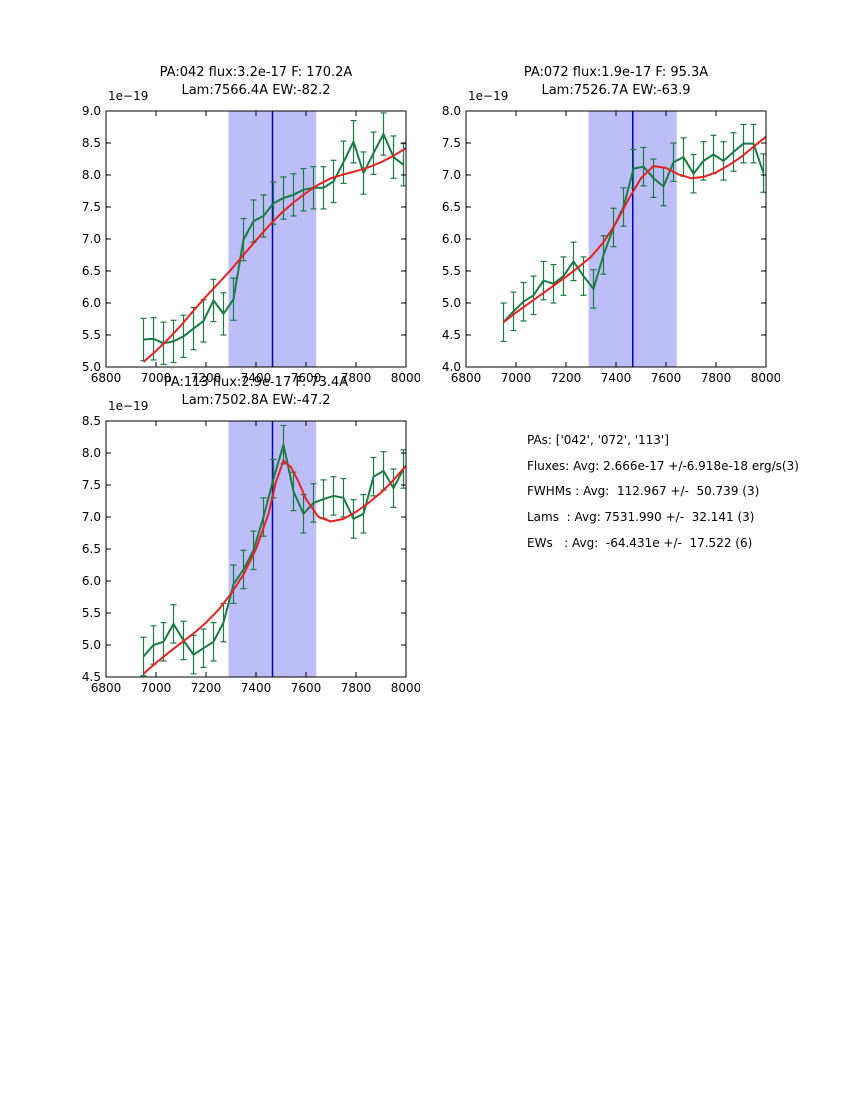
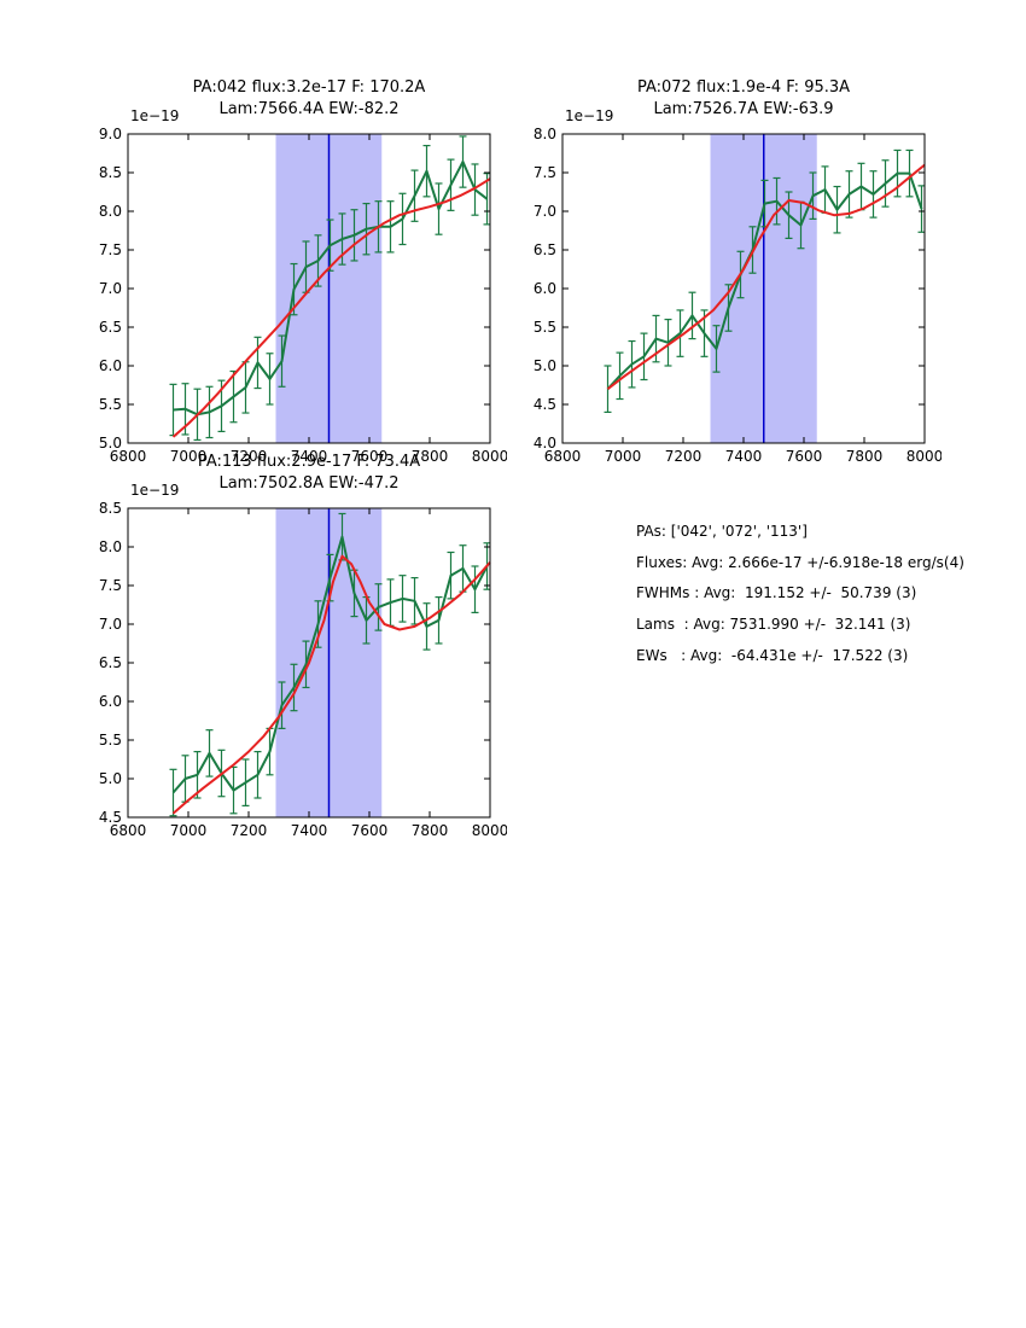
  PA:042 flux:3.2e-17 F: 170.2A
  Lam:7566.4A EW:-82.2
  1e−19
  6800
  7000
  7200
  7400
  7600
  7800
  8000
  5.0
  5.5
  6.0
  6.5
  7.0
  7.5
  8.0
  8.5
  9.0
- PA:072 flux:1.9e-17 F: 95.3A
+ PA:072 flux:1.9e-4 F: 95.3A
  Lam:7526.7A EW:-63.9
  1e−19
  6800
  7000
  7200
  7400
  7600
  7800
  8000
  4.0
  4.5
  5.0
  5.5
  6.0
  6.5
  7.0
  7.5
  8.0
  PA:113 flux:2.9e-17 F: 73.4A
  Lam:7502.8A EW:-47.2
  1e−19
  6800
  7000
  7200
  7400
  7600
  7800
  8000
  4.5
  5.0
  5.5
  6.0
  6.5
  7.0
  7.5
  8.0
  8.5
  PAs: ['042', '072', '113']
- Fluxes: Avg: 2.666e-17 +/-6.918e-18 erg/s(3)
+ Fluxes: Avg: 2.666e-17 +/-6.918e-18 erg/s(4)
- FWHMs : Avg: 112.967 +/- 50.739 (3)
+ FWHMs : Avg: 191.152 +/- 50.739 (3)
  Lams : Avg: 7531.990 +/- 32.141 (3)
- EWs : Avg: -64.431e +/- 17.522 (6)
+ EWs : Avg: -64.431e +/- 17.522 (3)
